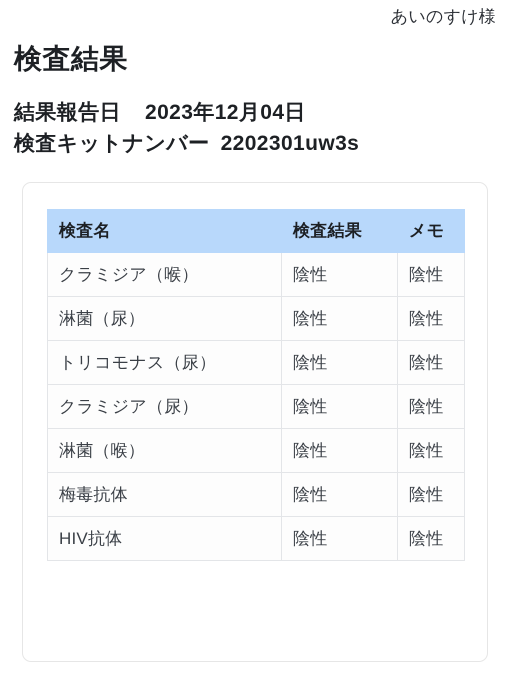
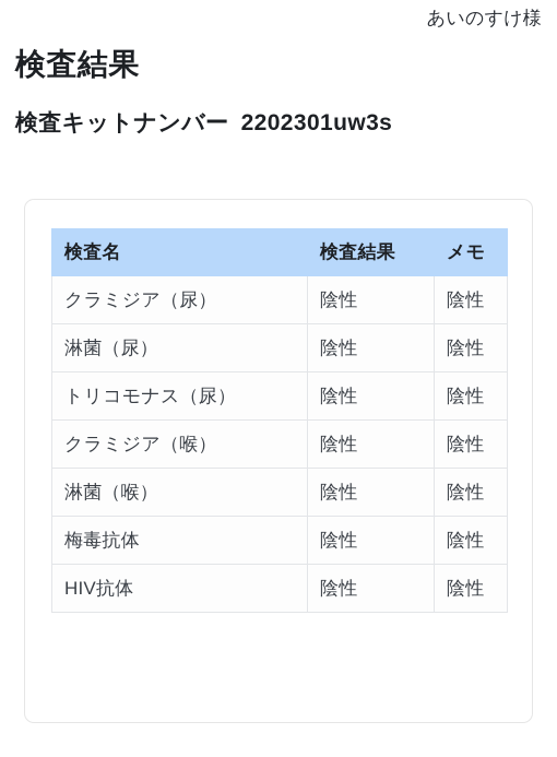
  あいのすけ様
  検査結果
- 結果報告日 2023年12月04日
  検査キットナンバー 2202301uw3s
  検査名	検査結果	メモ
- クラミジア（喉）	陰性	陰性
+ クラミジア（尿）	陰性	陰性
  淋菌（尿）	陰性	陰性
  トリコモナス（尿）	陰性	陰性
- クラミジア（尿）	陰性	陰性
+ クラミジア（喉）	陰性	陰性
  淋菌（喉）	陰性	陰性
  梅毒抗体	陰性	陰性
  HIV抗体	陰性	陰性
